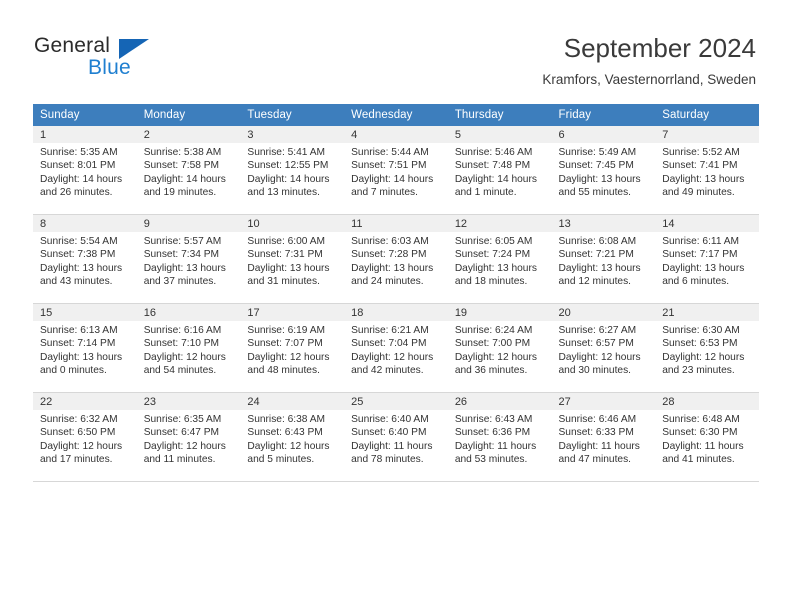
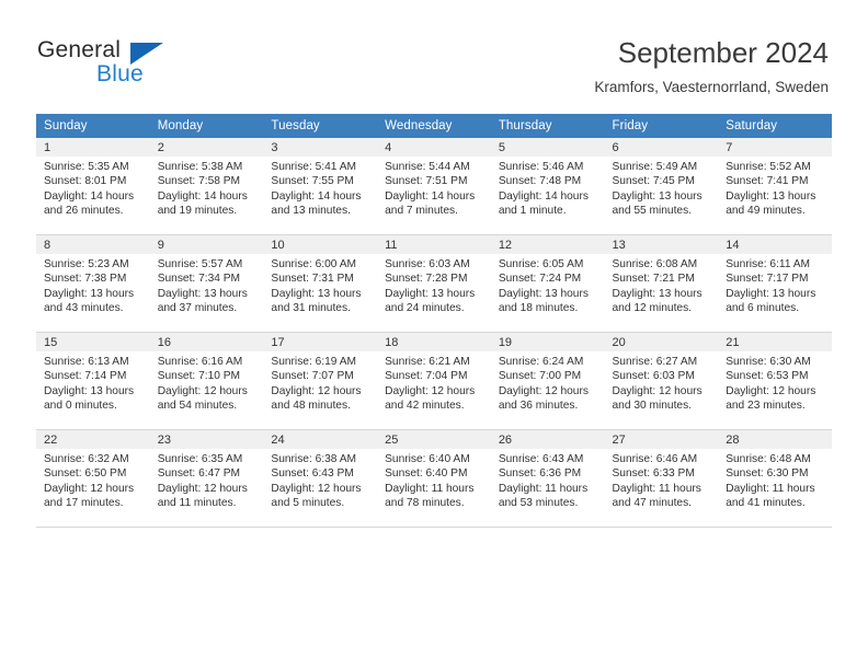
  General
  Blue
  September 2024
  Kramfors, Vaesternorrland, Sweden
  Sunday	Monday	Tuesday	Wednesday	Thursday	Friday	Saturday
- 1Sunrise: 5:35 AMSunset: 8:01 PMDaylight: 14 hoursand 26 minutes.	2Sunrise: 5:38 AMSunset: 7:58 PMDaylight: 14 hoursand 19 minutes.	3Sunrise: 5:41 AMSunset: 12:55 PMDaylight: 14 hoursand 13 minutes.	4Sunrise: 5:44 AMSunset: 7:51 PMDaylight: 14 hoursand 7 minutes.	5Sunrise: 5:46 AMSunset: 7:48 PMDaylight: 14 hoursand 1 minute.	6Sunrise: 5:49 AMSunset: 7:45 PMDaylight: 13 hoursand 55 minutes.	7Sunrise: 5:52 AMSunset: 7:41 PMDaylight: 13 hoursand 49 minutes.
+ 1Sunrise: 5:35 AMSunset: 8:01 PMDaylight: 14 hoursand 26 minutes.	2Sunrise: 5:38 AMSunset: 7:58 PMDaylight: 14 hoursand 19 minutes.	3Sunrise: 5:41 AMSunset: 7:55 PMDaylight: 14 hoursand 13 minutes.	4Sunrise: 5:44 AMSunset: 7:51 PMDaylight: 14 hoursand 7 minutes.	5Sunrise: 5:46 AMSunset: 7:48 PMDaylight: 14 hoursand 1 minute.	6Sunrise: 5:49 AMSunset: 7:45 PMDaylight: 13 hoursand 55 minutes.	7Sunrise: 5:52 AMSunset: 7:41 PMDaylight: 13 hoursand 49 minutes.
- 8Sunrise: 5:54 AMSunset: 7:38 PMDaylight: 13 hoursand 43 minutes.	9Sunrise: 5:57 AMSunset: 7:34 PMDaylight: 13 hoursand 37 minutes.	10Sunrise: 6:00 AMSunset: 7:31 PMDaylight: 13 hoursand 31 minutes.	11Sunrise: 6:03 AMSunset: 7:28 PMDaylight: 13 hoursand 24 minutes.	12Sunrise: 6:05 AMSunset: 7:24 PMDaylight: 13 hoursand 18 minutes.	13Sunrise: 6:08 AMSunset: 7:21 PMDaylight: 13 hoursand 12 minutes.	14Sunrise: 6:11 AMSunset: 7:17 PMDaylight: 13 hoursand 6 minutes.
+ 8Sunrise: 5:23 AMSunset: 7:38 PMDaylight: 13 hoursand 43 minutes.	9Sunrise: 5:57 AMSunset: 7:34 PMDaylight: 13 hoursand 37 minutes.	10Sunrise: 6:00 AMSunset: 7:31 PMDaylight: 13 hoursand 31 minutes.	11Sunrise: 6:03 AMSunset: 7:28 PMDaylight: 13 hoursand 24 minutes.	12Sunrise: 6:05 AMSunset: 7:24 PMDaylight: 13 hoursand 18 minutes.	13Sunrise: 6:08 AMSunset: 7:21 PMDaylight: 13 hoursand 12 minutes.	14Sunrise: 6:11 AMSunset: 7:17 PMDaylight: 13 hoursand 6 minutes.
- 15Sunrise: 6:13 AMSunset: 7:14 PMDaylight: 13 hoursand 0 minutes.	16Sunrise: 6:16 AMSunset: 7:10 PMDaylight: 12 hoursand 54 minutes.	17Sunrise: 6:19 AMSunset: 7:07 PMDaylight: 12 hoursand 48 minutes.	18Sunrise: 6:21 AMSunset: 7:04 PMDaylight: 12 hoursand 42 minutes.	19Sunrise: 6:24 AMSunset: 7:00 PMDaylight: 12 hoursand 36 minutes.	20Sunrise: 6:27 AMSunset: 6:57 PMDaylight: 12 hoursand 30 minutes.	21Sunrise: 6:30 AMSunset: 6:53 PMDaylight: 12 hoursand 23 minutes.
+ 15Sunrise: 6:13 AMSunset: 7:14 PMDaylight: 13 hoursand 0 minutes.	16Sunrise: 6:16 AMSunset: 7:10 PMDaylight: 12 hoursand 54 minutes.	17Sunrise: 6:19 AMSunset: 7:07 PMDaylight: 12 hoursand 48 minutes.	18Sunrise: 6:21 AMSunset: 7:04 PMDaylight: 12 hoursand 42 minutes.	19Sunrise: 6:24 AMSunset: 7:00 PMDaylight: 12 hoursand 36 minutes.	20Sunrise: 6:27 AMSunset: 6:03 PMDaylight: 12 hoursand 30 minutes.	21Sunrise: 6:30 AMSunset: 6:53 PMDaylight: 12 hoursand 23 minutes.
  22Sunrise: 6:32 AMSunset: 6:50 PMDaylight: 12 hoursand 17 minutes.	23Sunrise: 6:35 AMSunset: 6:47 PMDaylight: 12 hoursand 11 minutes.	24Sunrise: 6:38 AMSunset: 6:43 PMDaylight: 12 hoursand 5 minutes.	25Sunrise: 6:40 AMSunset: 6:40 PMDaylight: 11 hoursand 78 minutes.	26Sunrise: 6:43 AMSunset: 6:36 PMDaylight: 11 hoursand 53 minutes.	27Sunrise: 6:46 AMSunset: 6:33 PMDaylight: 11 hoursand 47 minutes.	28Sunrise: 6:48 AMSunset: 6:30 PMDaylight: 11 hoursand 41 minutes.
